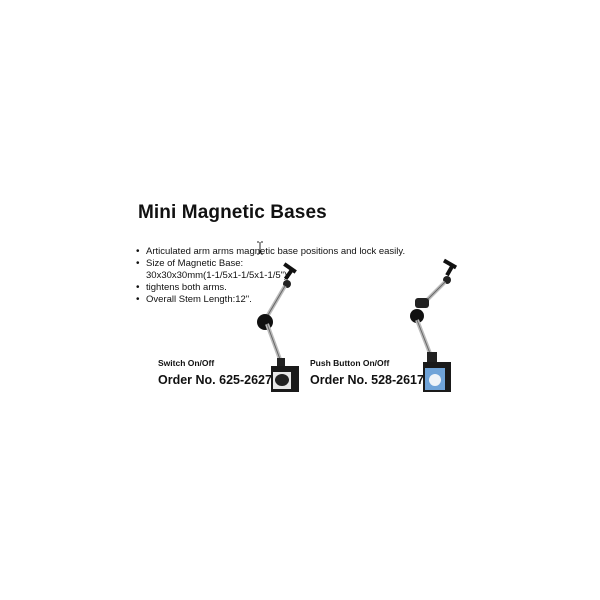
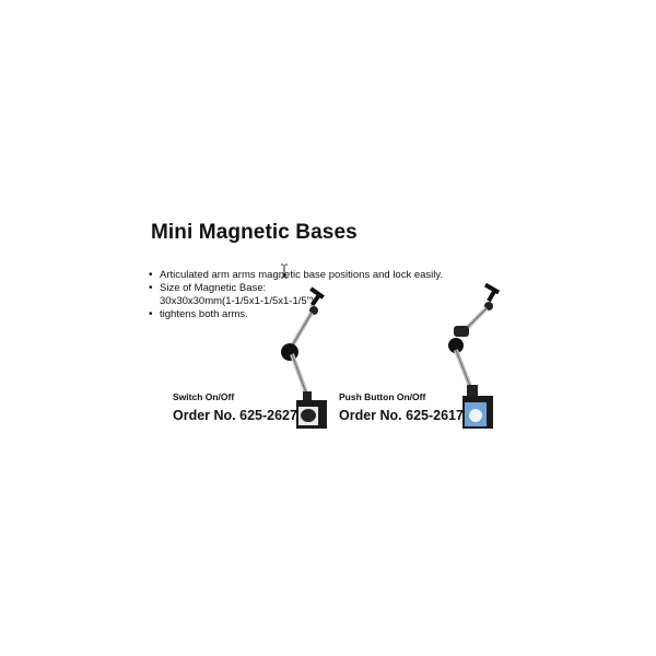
  Mini Magnetic Bases
  Articulated arm arms magnetic base positions and lock easily.
  Size of Magnetic Base:
  30x30x30mm(1-1/5x1-1/5x1-1/5"
  tightens both arms.
- Overall Stem Length:12".
  Switch On/Off
  Order No. 625-2627
  Push Button On/Off
- Order No. 528-2617
+ Order No. 625-2617
